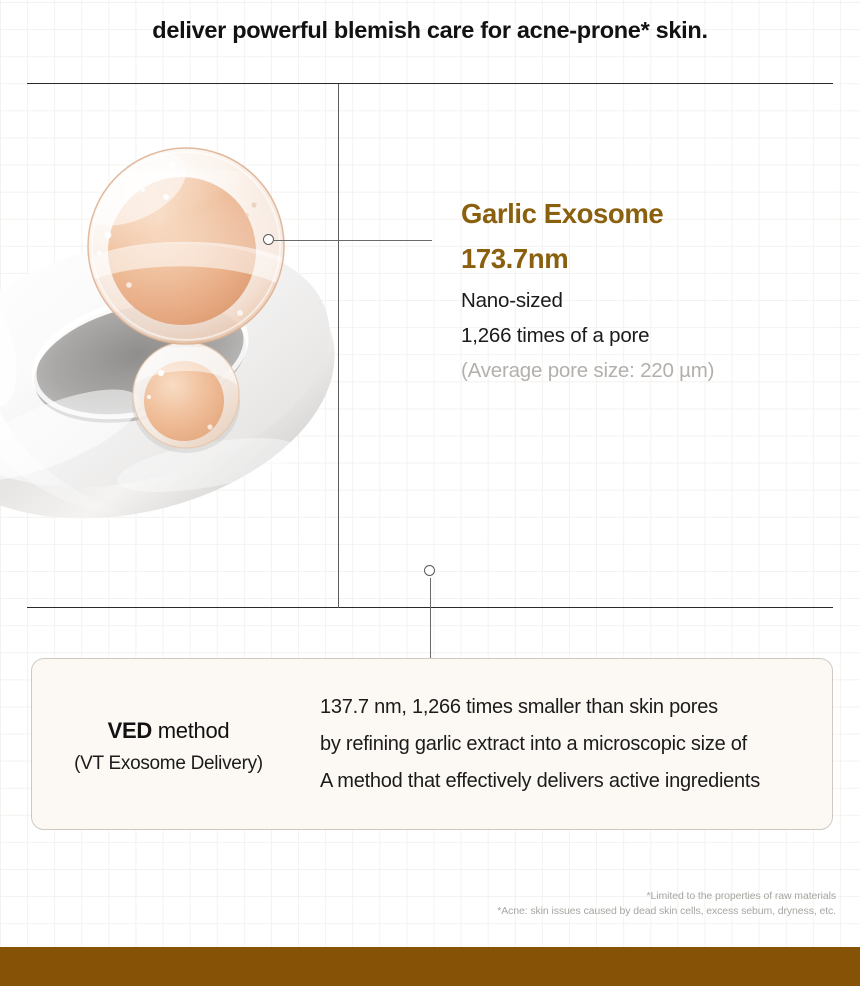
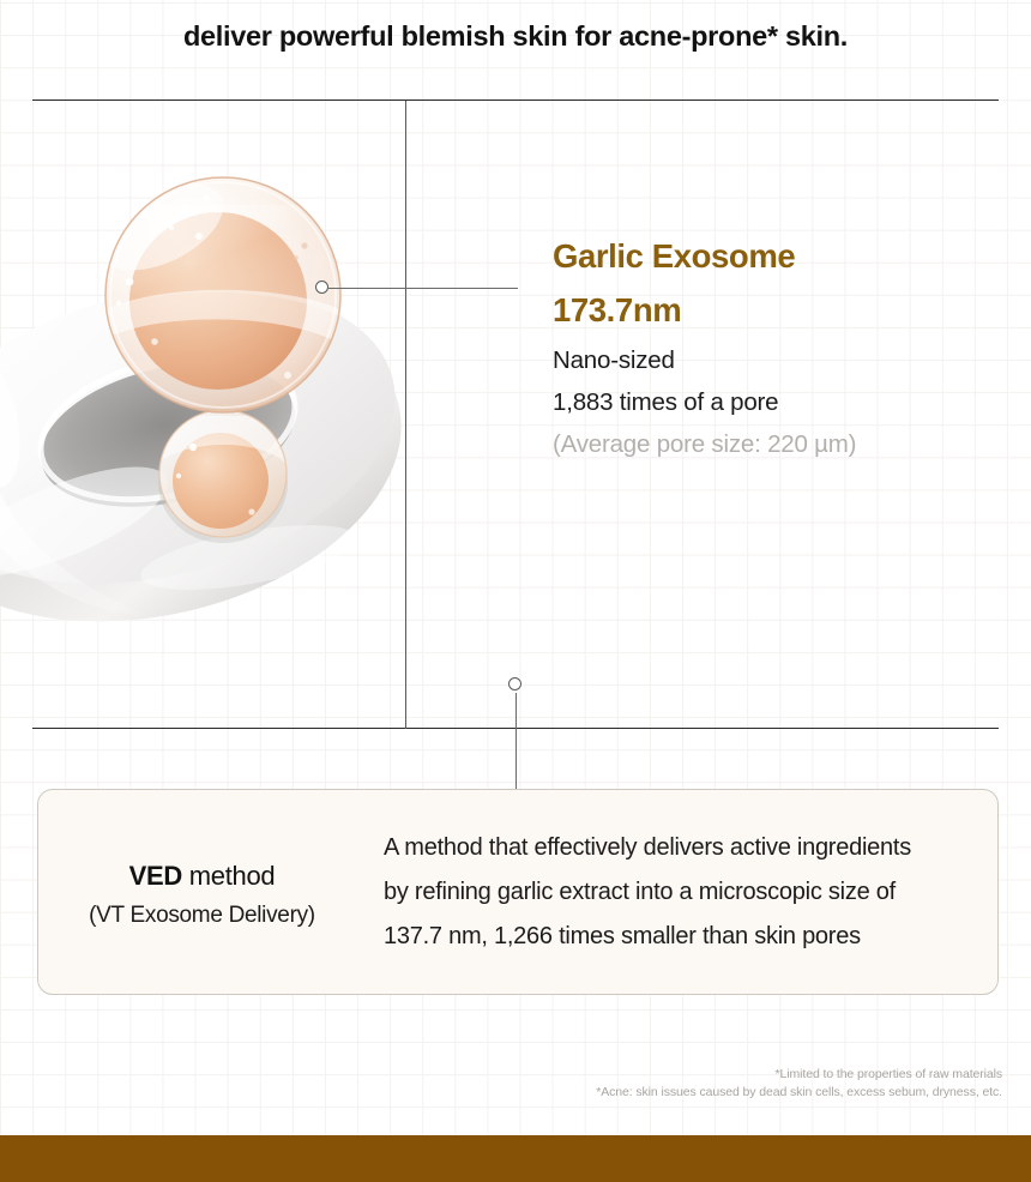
- deliver powerful blemish care for acne-prone* skin.
+ deliver powerful blemish skin for acne-prone* skin.
  Garlic Exosome
  173.7nm
  Nano-sized
- 1,266 times of a pore
+ 1,883 times of a pore
  (Average pore size: 220 µm)
  VED method
  (VT Exosome Delivery)
- 137.7 nm, 1,266 times smaller than skin pores
+ A method that effectively delivers active ingredients
  by refining garlic extract into a microscopic size of
- A method that effectively delivers active ingredients
+ 137.7 nm, 1,266 times smaller than skin pores
  *Limited to the properties of raw materials
  *Acne: skin issues caused by dead skin cells, excess sebum, dryness, etc.
